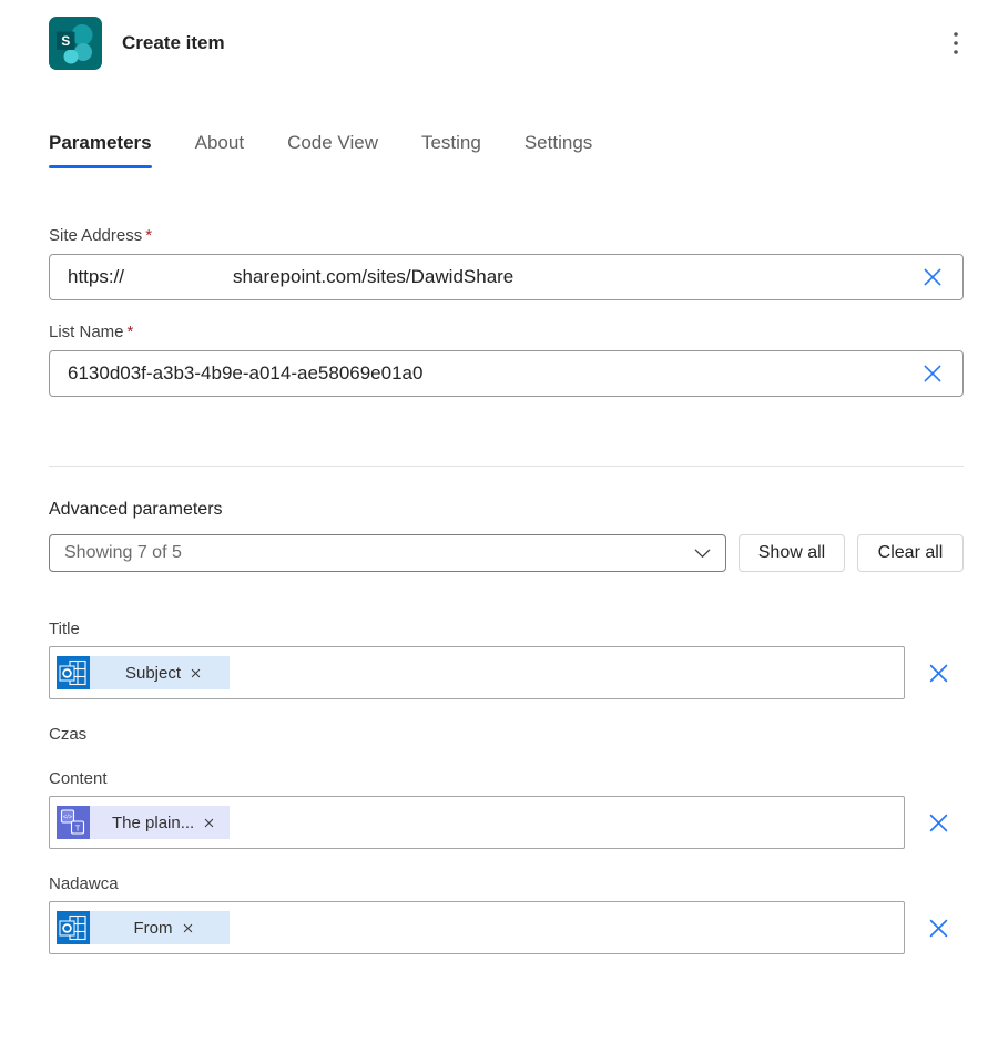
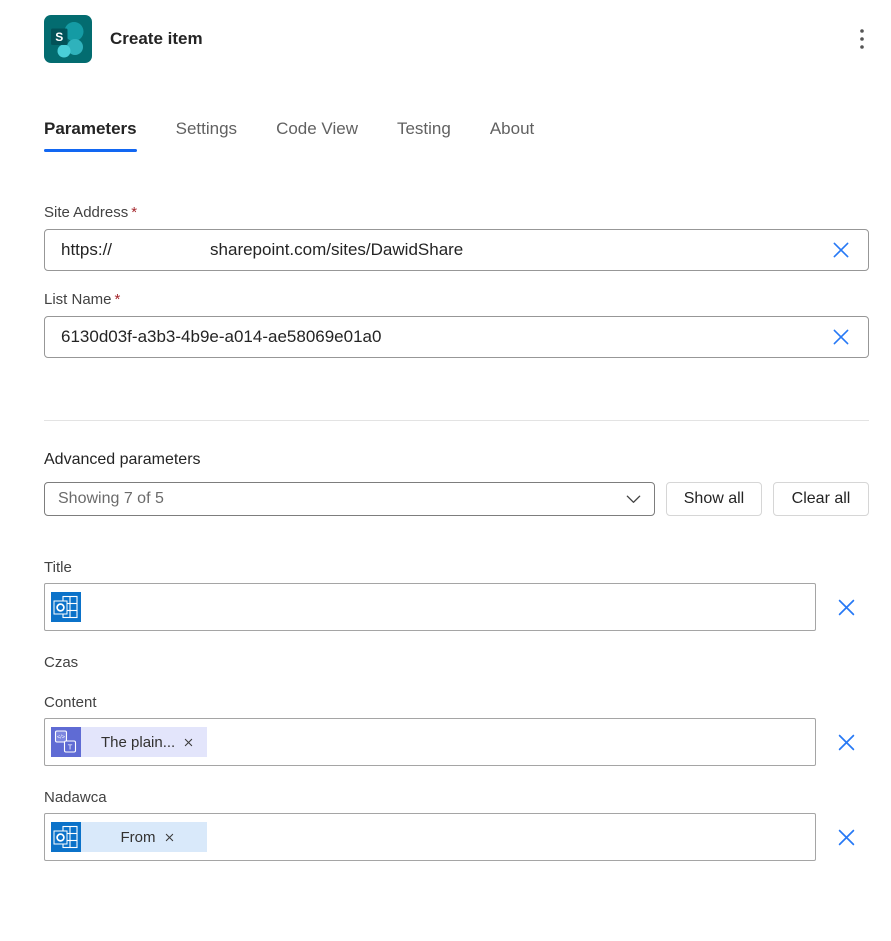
  S
  Create item
  Parameters
- About
+ Settings
  Code View
  Testing
- Settings
+ About
  Site Address *
  https://
  sharepoint.com/sites/DawidShare
  List Name *
  6130d03f-a3b3-4b9e-a014-ae58069e01a0
  Advanced parameters
  Showing 7 of 5
  Show all
  Clear all
  Title
- Subject
  Czas
  Content
  T
  The plain...
  Nadawca
  From
